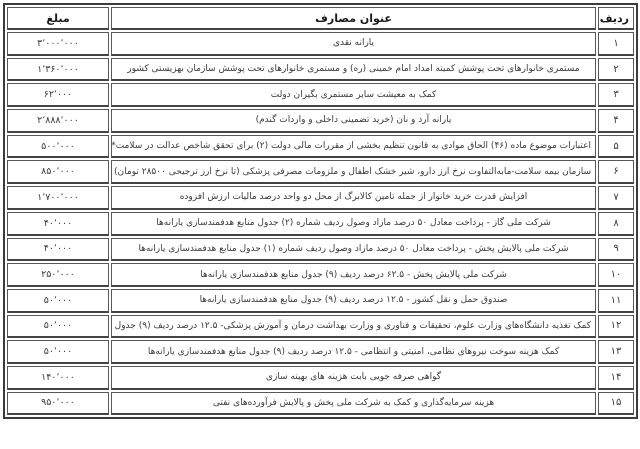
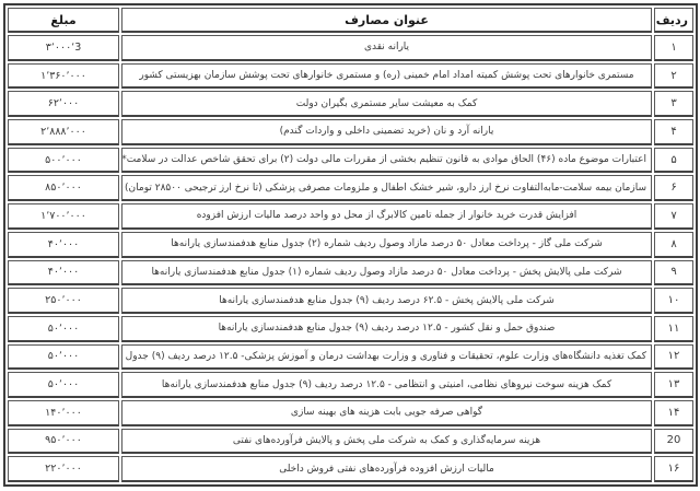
  ردیف	عنوان مصارف	مبلغ
- ۱	یارانه نقدی	۳٬۰۰۰٬۰۰۰
+ ۱	یارانه نقدی	۳٬۰۰۰٬3
  ۲	مستمری خانوارهای تحت پوشش کمیته امداد امام خمینی (ره) و مستمری خانوارهای تحت پوشش سازمان بهزیستی کشور	۱٬۳۶۰٬۰۰۰
  ۳	کمک به معیشت سایر مستمری بگیران دولت	۶۲٬۰۰۰
  ۴	یارانه آرد و نان (خرید تضمینی داخلی و واردات گندم)	۲٬۸۸۸٬۰۰۰
  ۵	اعتبارات موضوع ماده (۴۶) الحاق موادی به قانون تنظیم بخشی از مقررات مالی دولت (۲) برای تحقق شاخص عدالت در سلامت*	۵۰۰٬۰۰۰
  ۶	سازمان بیمه سلامت-مابه‌التفاوت نرخ ارز دارو، شیر خشک اطفال و ملزومات مصرفی پزشکی (تا نرخ ارز ترجیحی ۲۸۵۰۰ تومان)	۸۵۰٬۰۰۰
  ۷	افزایش قدرت خرید خانوار از جمله تامین کالابرگ از محل دو واحد درصد مالیات ارزش افزوده	۱٬۷۰۰٬۰۰۰
  ۸	شرکت ملی گاز - پرداخت معادل ۵۰ درصد مازاد وصول ردیف شماره (۲) جدول منابع هدفمندسازی یارانه‌ها	۴۰٬۰۰۰
  ۹	شرکت ملی پالایش پخش - پرداخت معادل ۵۰ درصد مازاد وصول ردیف شماره (۱) جدول منابع هدفمندسازی یارانه‌ها	۴۰٬۰۰۰
  ۱۰	شرکت ملی پالایش پخش - ۶۲.۵ درصد ردیف (۹) جدول منابع هدفمندسازی یارانه‌ها	۲۵۰٬۰۰۰
  ۱۱	صندوق حمل و نقل کشور - ۱۲.۵ درصد ردیف (۹) جدول منابع هدفمندسازی یارانه‌ها	۵۰٬۰۰۰
  ۱۲	کمک تغذیه دانشگاه‌های وزارت علوم، تحقیقات و فناوری و وزارت بهداشت درمان و آموزش پزشکی- ۱۲.۵ درصد ردیف (۹) جدول	۵۰٬۰۰۰
  ۱۳	کمک هزینه سوخت نیروهای نظامی، امنیتی و انتظامی - ۱۲.۵ درصد ردیف (۹) جدول منابع هدفمندسازی یارانه‌ها	۵۰٬۰۰۰
  ۱۴	گواهی صرفه جویی بابت هزینه های بهینه سازی	۱۴۰٬۰۰۰
- ۱۵	هزینه سرمایه‌گذاری و کمک به شرکت ملی پخش و پالایش فرآورده‌های نفتی	۹۵۰٬۰۰۰
+ 20	هزینه سرمایه‌گذاری و کمک به شرکت ملی پخش و پالایش فرآورده‌های نفتی	۹۵۰٬۰۰۰
+ ۱۶	مالیات ارزش افزوده فرآورده‌های نفتی فروش داخلی	۲۲۰٬۰۰۰
